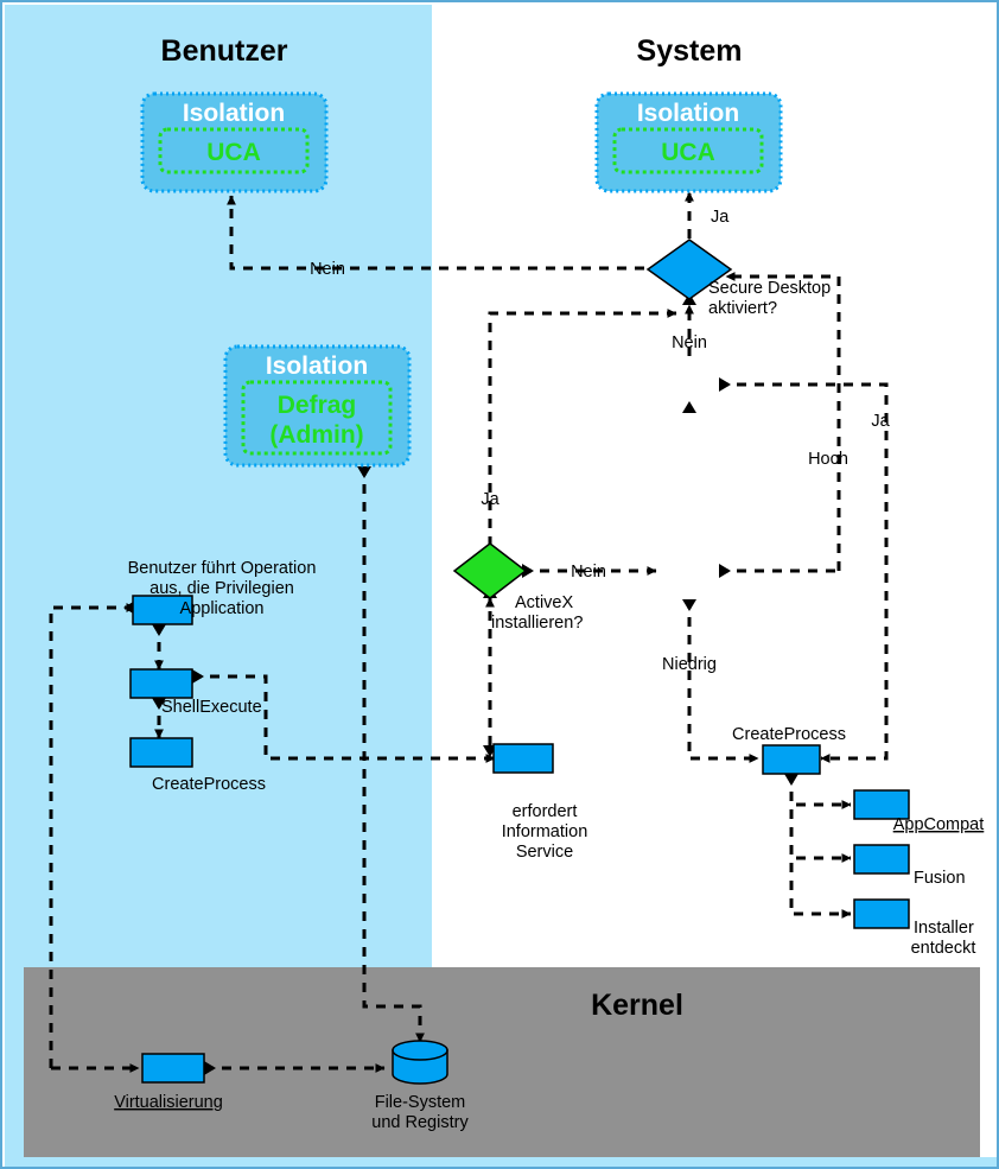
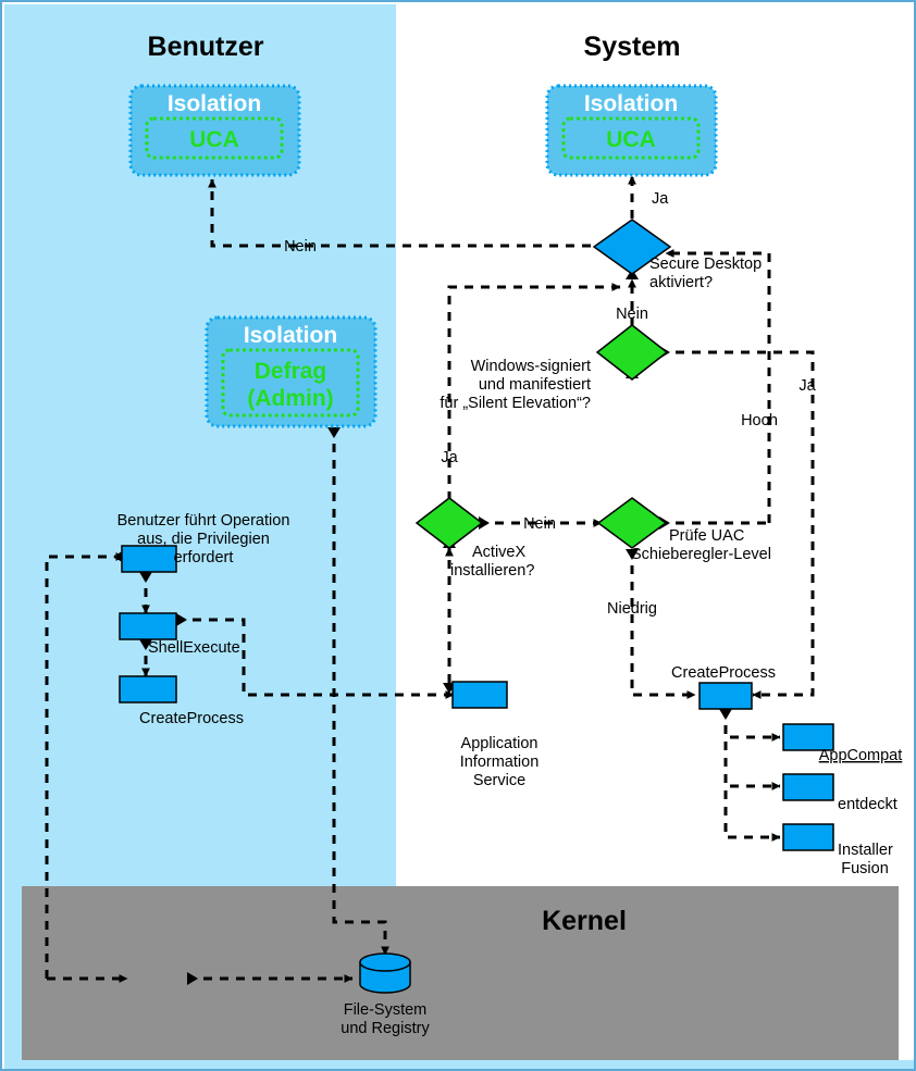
  Benutzer
  System
  Kernel
  Isolation
  UCA
  Isolation
  UCA
  Isolation
  Defrag
  (Admin)
  Secure Desktop
  aktiviert?
+ Windows-signiert
+ und manifestiert
+ für „Silent Elevation“?
  ActiveX
  installieren?
+ Prüfe UAC
+ Schieberegler-Level
  Nein
  Ja
  Nein
  Ja
  Ja
  Nein
  Hoch
  Niedrig
  Benutzer führt Operation
  aus, die Privilegien
- Application
+ erfordert
  ShellExecute
  CreateProcess
- erfordert
+ Application
  Information
  Service
  CreateProcess
  AppCompat
- Fusion
+ entdeckt
  Installer
- entdeckt
+ Fusion
- Virtualisierung
  File-System
  und Registry
